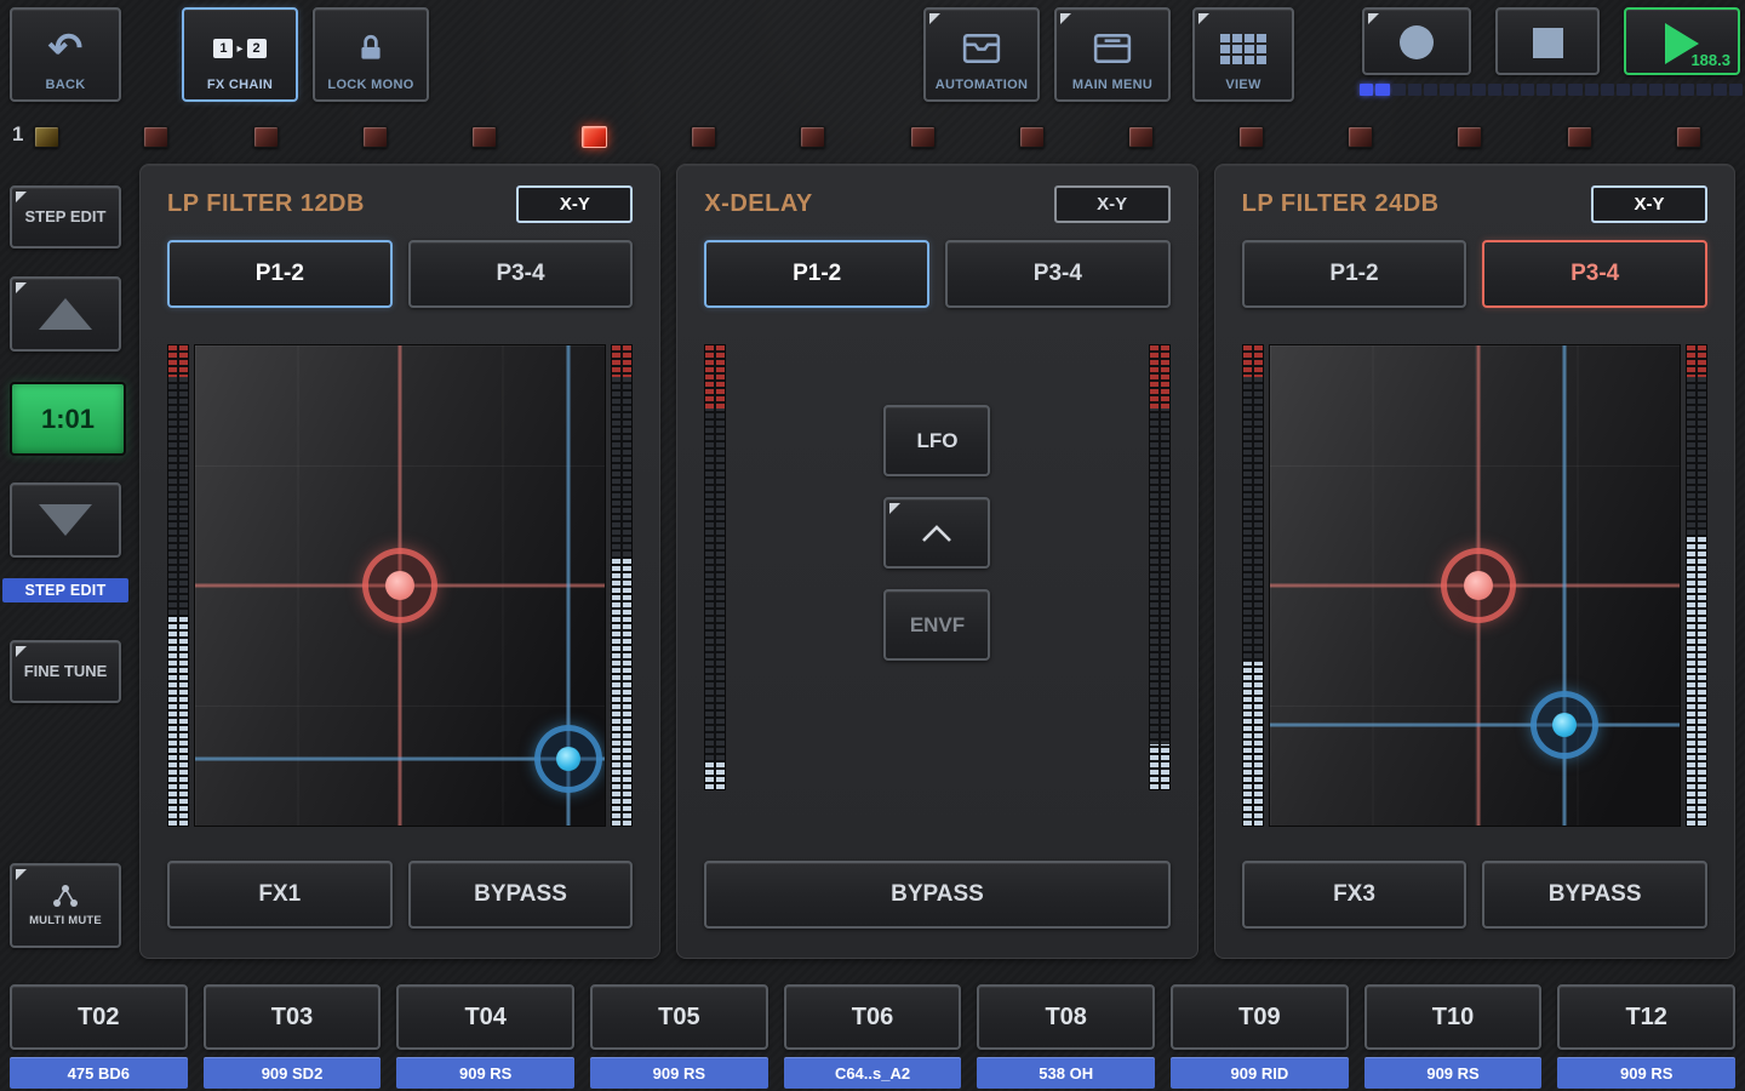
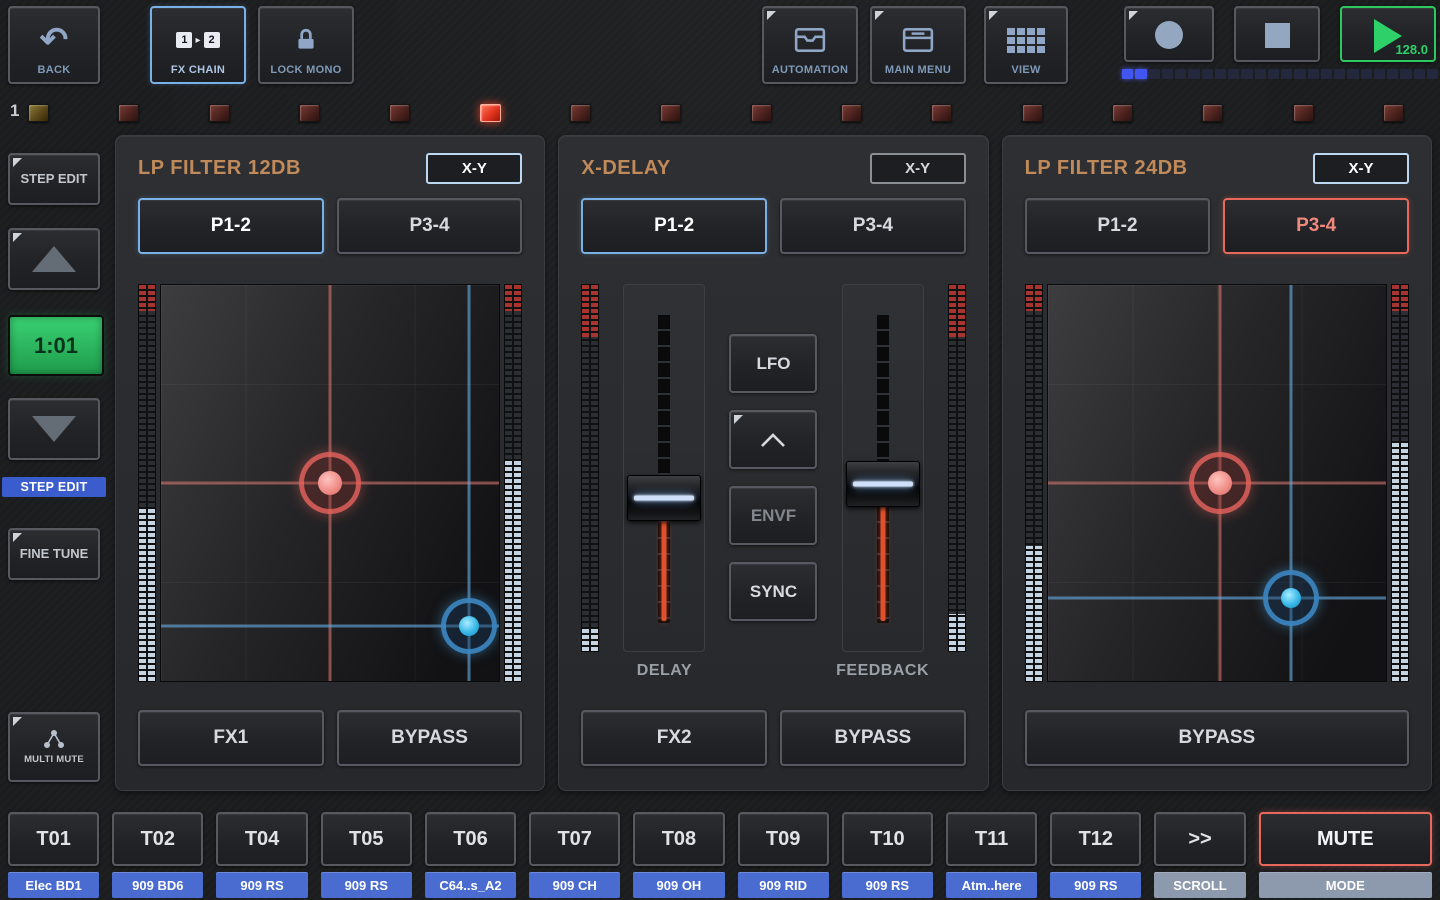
  ↶
  BACK
  1
  ▸
  2
  FX CHAIN
  LOCK MONO
  AUTOMATION
  MAIN MENU
  VIEW
- 188.3
+ 128.0
  1
  STEP EDIT
  1:01
  STEP EDIT
  FINE TUNE
  MULTI MUTE
  LP FILTER 12DB
  X-Y
  P1-2
  P3-4
  FX1
  BYPASS
  X-DELAY
  X-Y
  P1-2
  P3-4
+ DELAY
  LFO
  ENVF
+ SYNC
+ FEEDBACK
+ FX2
  BYPASS
  LP FILTER 24DB
  X-Y
  P1-2
  P3-4
- FX3
  BYPASS
+ T01
+ Elec BD1
  T02
- 475 BD6
+ 909 BD6
- T03
- 909 SD2
  T04
  909 RS
  T05
  909 RS
  T06
  C64..s_A2
+ T07
+ 909 CH
  T08
- 538 OH
+ 909 OH
  T09
  909 RID
  T10
  909 RS
+ T11
+ Atm..here
  T12
  909 RS
+ >>
+ SCROLL
+ MUTE
+ MODE
